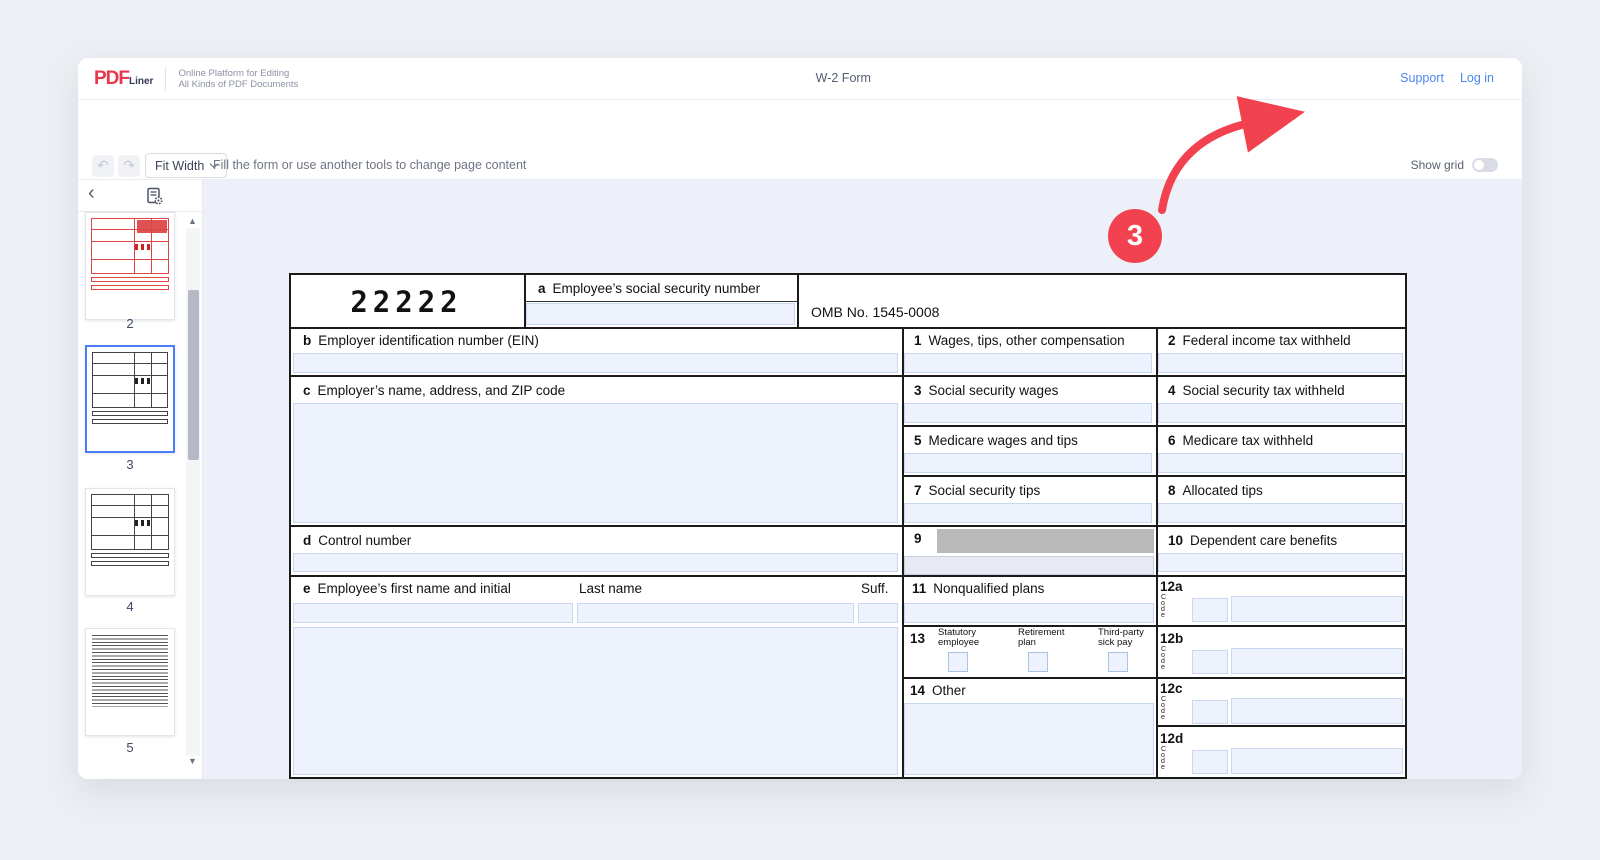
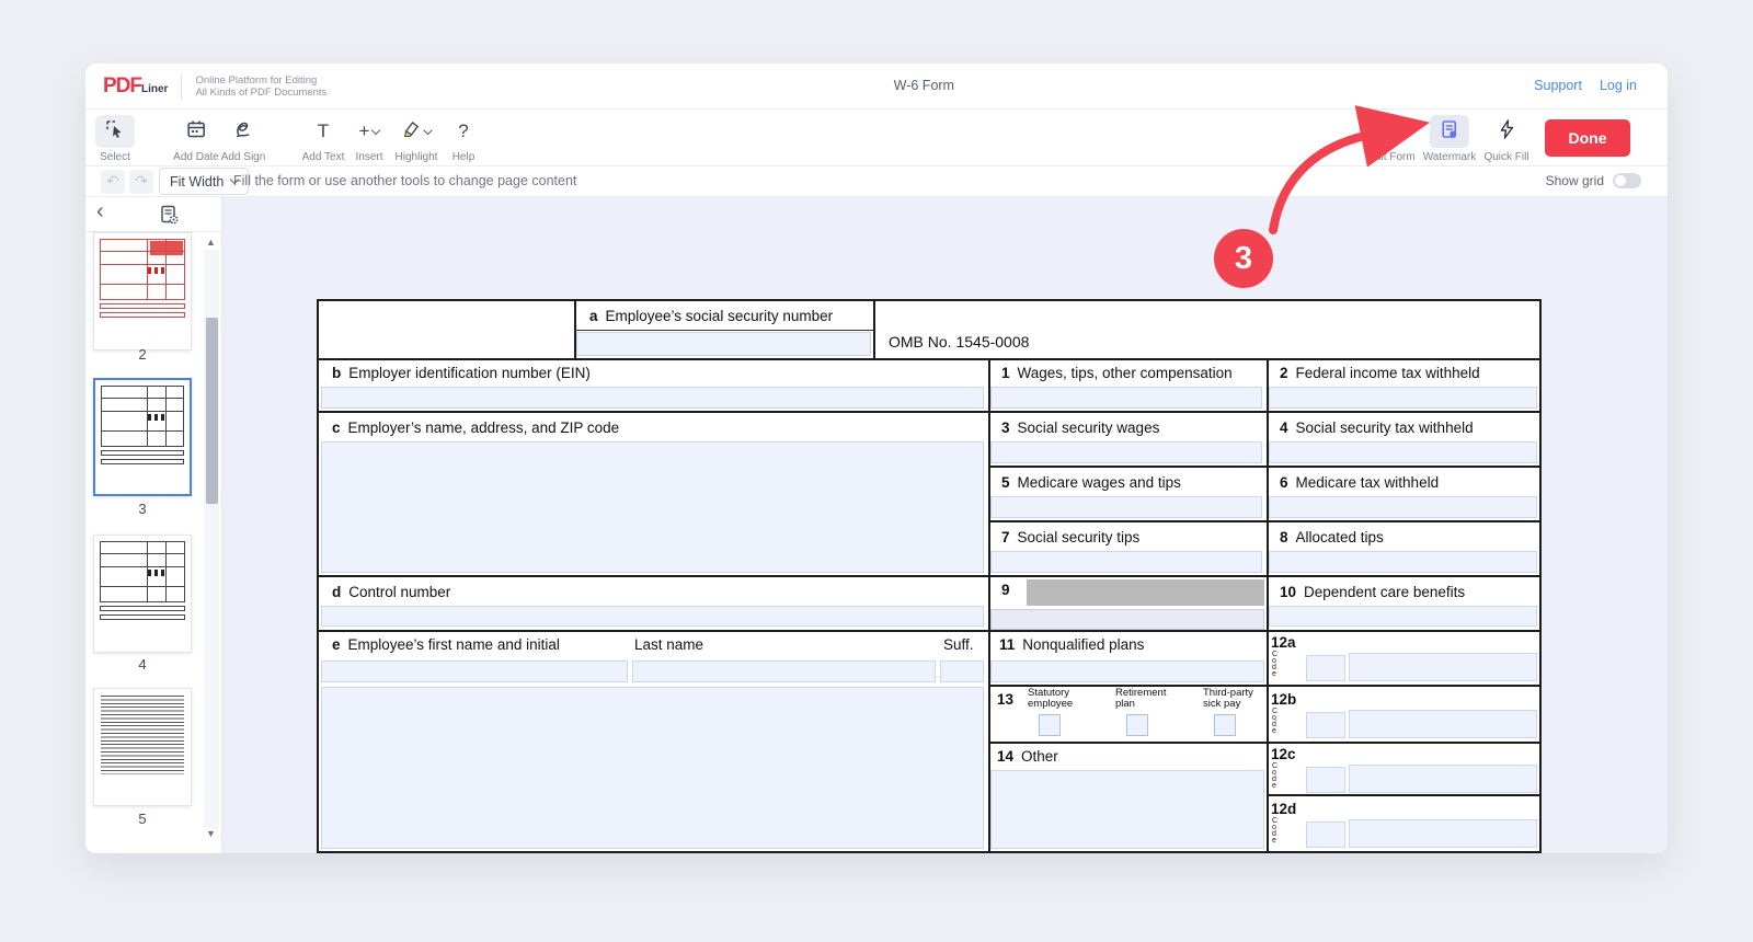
  PDFLiner
  Online Platform for Editing
  All Kinds of PDF Documents
- W-2 Form
+ W-6 Form
  Support
  Log in
+ Select
+ Add Date
+ Add Sign
+ T
+ Add Text
+ +
+ Insert
+ Highlight
+ ?
+ Help
+ Edit Form
+ Watermark
+ Quick Fill
+ Done
  ↶
  ↷
  Fit Width
  Fill the form or use another tools to change page content
  Show grid
  ‹
  ▲
  ▼
  2
  3
  4
  5
- 22222
  a Employee’s social security number
  OMB No. 1545-0008
  b Employer identification number (EIN)
  1 Wages, tips, other compensation
  2 Federal income tax withheld
  c Employer’s name, address, and ZIP code
  3 Social security wages
  4 Social security tax withheld
  5 Medicare wages and tips
  6 Medicare tax withheld
  7 Social security tips
  8 Allocated tips
  d Control number
  9
  10 Dependent care benefits
  e Employee’s first name and initial
  Last name
  Suff.
  11 Nonqualified plans
  12a
  13
  Statutory
  employee
  Retirement
  plan
  Third-party
  sick pay
  12b
  14 Other
  12c
  12d
  3
